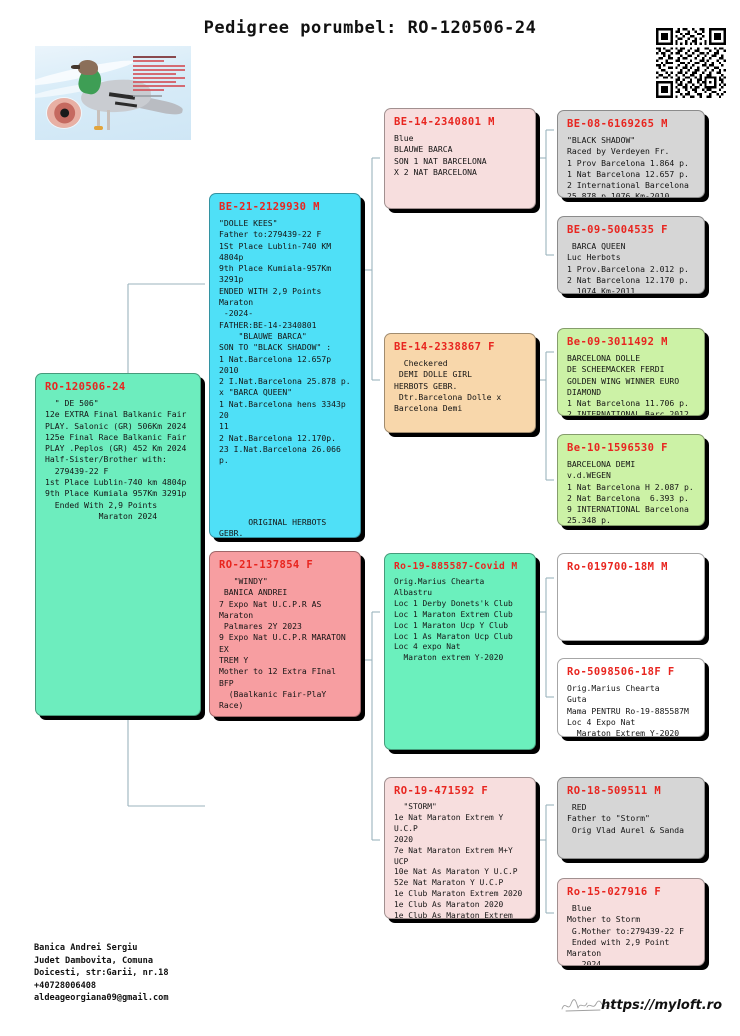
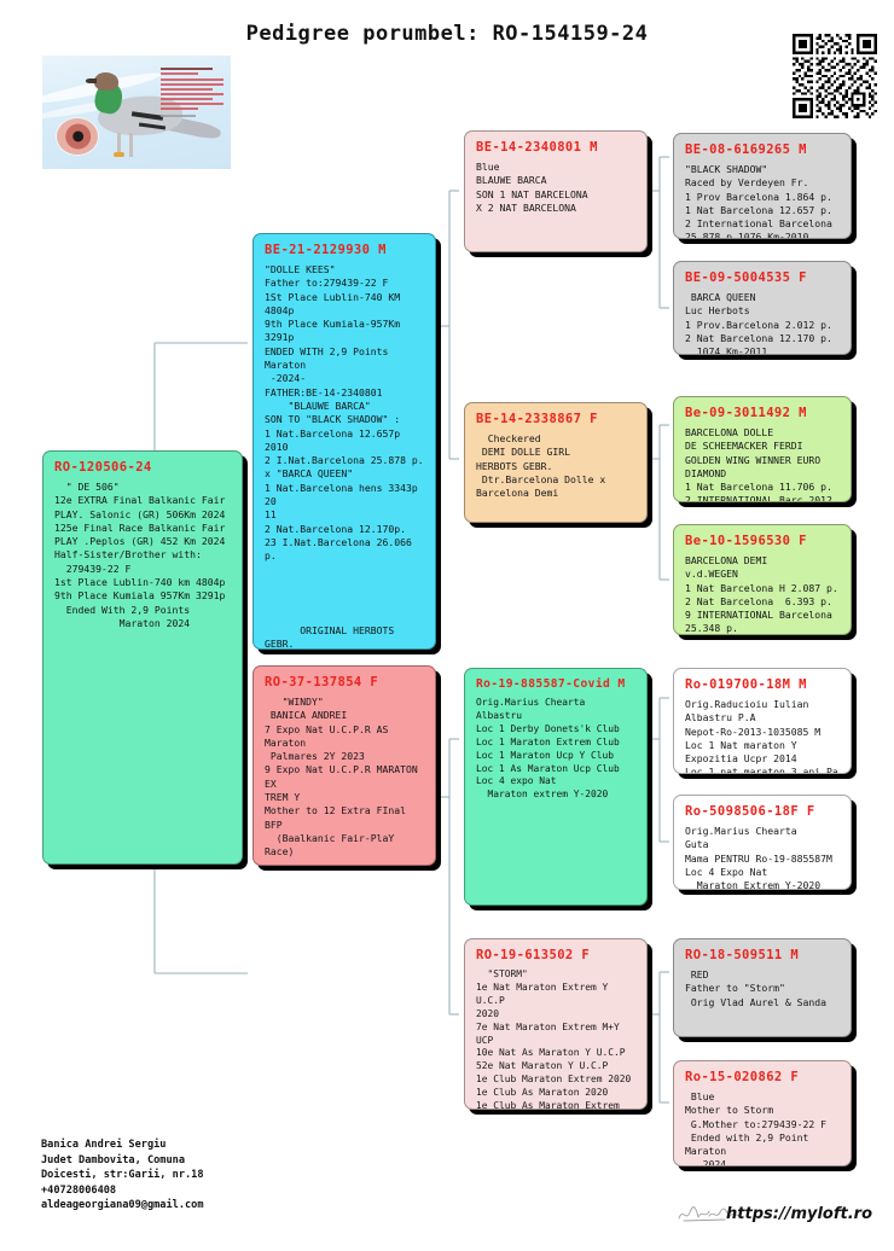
- Pedigree porumbel: RO-120506-24
+ Pedigree porumbel: RO-154159-24
  RO-120506-24
  " DE 506"
  12e EXTRA Final Balkanic Fair
  PLAY. Salonic (GR) 506Km 2024
  125e Final Race Balkanic Fair
  PLAY .Peplos (GR) 452 Km 2024
  Half-Sister/Brother with:
  279439-22 F
  1st Place Lublin-740 km 4804p
  9th Place Kumiala 957Km 3291p
  Ended With 2,9 Points
  Maraton 2024
  BE-21-2129930 M
  "DOLLE KEES"
  Father to:279439-22 F
  1St Place Lublin-740 KM 4804p
  9th Place Kumiala-957Km 3291p
  ENDED WITH 2,9 Points Maraton
  -2024-
  FATHER:BE-14-2340801
  "BLAUWE BARCA"
  SON TO "BLACK SHADOW" :
  1 Nat.Barcelona 12.657p 2010
  2 I.Nat.Barcelona 25.878 p.
  x "BARCA QUEEN"
  1 Nat.Barcelona hens 3343p 20
  11
  2 Nat.Barcelona 12.170p.
  23 I.Nat.Barcelona 26.066 p.
  ORIGINAL HERBOTS GEBR.
- RO-21-137854 F
+ RO-37-137854 F
  "WINDY"
  BANICA ANDREI
  7 Expo Nat U.C.P.R AS Maraton
  Palmares 2Y 2023
  9 Expo Nat U.C.P.R MARATON EX
  TREM Y
  Mother to 12 Extra FInal BFP
  (Baalkanic Fair-PlaY Race)
  BE-14-2340801 M
  Blue
  BLAUWE BARCA
  SON 1 NAT BARCELONA
  X 2 NAT BARCELONA
  BE-14-2338867 F
  Checkered
  DEMI DOLLE GIRL
  HERBOTS GEBR.
  Dtr.Barcelona Dolle x
  Barcelona Demi
  Ro-19-885587-Covid M
  Orig.Marius Chearta
  Albastru
  Loc 1 Derby Donets'k Club
  Loc 1 Maraton Extrem Club
  Loc 1 Maraton Ucp Y Club
  Loc 1 As Maraton Ucp Club
  Loc 4 expo Nat
  Maraton extrem Y-2020
- RO-19-471592 F
+ RO-19-613502 F
  "STORM"
  1e Nat Maraton Extrem Y U.C.P
  2020
  7e Nat Maraton Extrem M+Y UCP
  10e Nat As Maraton Y U.C.P
  52e Nat Maraton Y U.C.P
  1e Club Maraton Extrem 2020
  1e Club As Maraton 2020
  1e Club As Maraton Extrem
  BE-08-6169265 M
  "BLACK SHADOW"
  Raced by Verdeyen Fr.
  1 Prov Barcelona 1.864 p.
  1 Nat Barcelona 12.657 p.
  2 International Barcelona
  25.878 p 1076 Km-2010
  BE-09-5004535 F
  BARCA QUEEN
  Luc Herbots
  1 Prov.Barcelona 2.012 p.
  2 Nat Barcelona 12.170 p.
  1074 Km-2011
  Be-09-3011492 M
  BARCELONA DOLLE
  DE SCHEEMACKER FERDI
  GOLDEN WING WINNER EURO
  DIAMOND
  1 Nat Barcelona 11.706 p.
  2 INTERNATIONAL Barc.2012
  Be-10-1596530 F
  BARCELONA DEMI
  v.d.WEGEN
  1 Nat Barcelona H 2.087 p.
  2 Nat Barcelona 6.393 p.
  9 INTERNATIONAL Barcelona
  25.348 p.
  Ro-019700-18M M
+ Orig.Raducioiu Iulian
+ Albastru P.A
+ Nepot-Ro-2013-1035085 M
+ Loc 1 Nat maraton Y
+ Expozitia Ucpr 2014
+ Loc 1 nat maraton 3 ani Pa
  Ro-5098506-18F F
  Orig.Marius Chearta
  Guta
  Mama PENTRU Ro-19-885587M
  Loc 4 Expo Nat
  Maraton Extrem Y-2020
  RO-18-509511 M
  RED
  Father to "Storm"
  Orig Vlad Aurel & Sanda
- Ro-15-027916 F
+ Ro-15-020862 F
  Blue
  Mother to Storm
  G.Mother to:279439-22 F
  Ended with 2,9 Point Maraton
  2024
  Banica Andrei Sergiu
  Judet Dambovita, Comuna
  Doicesti, str:Garii, nr.18
  +40728006408
  aldeageorgiana09@gmail.com
  https://myloft.ro
